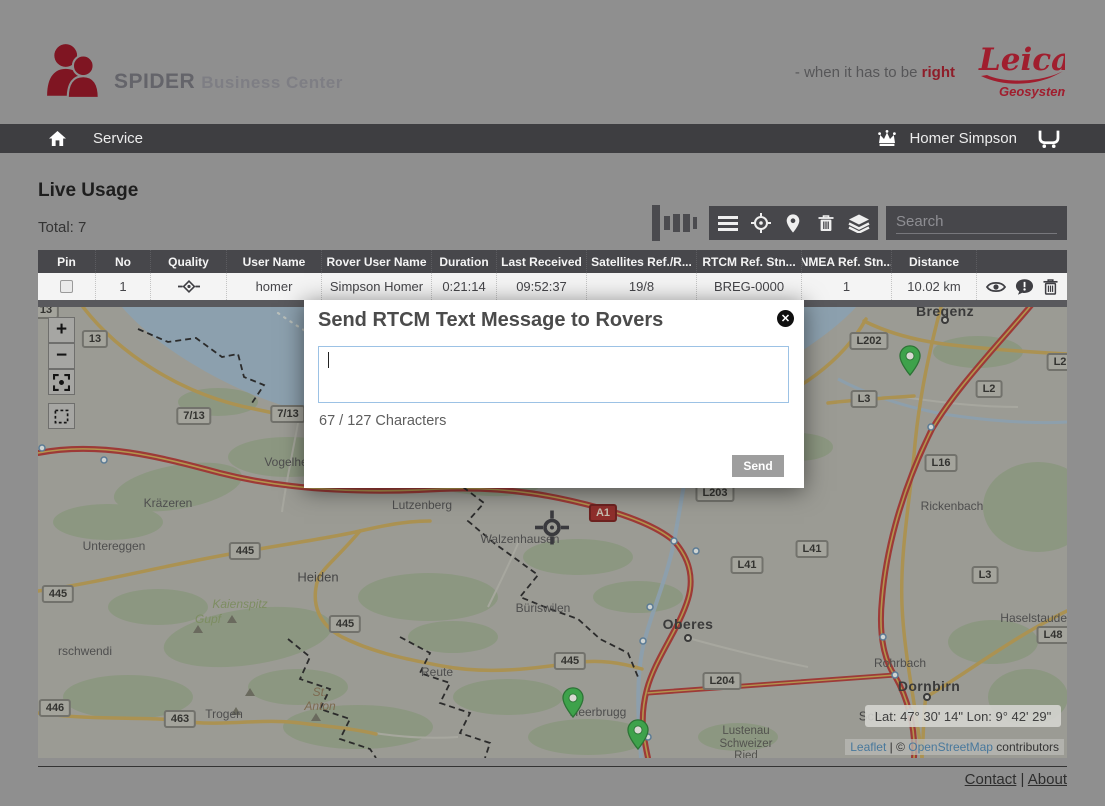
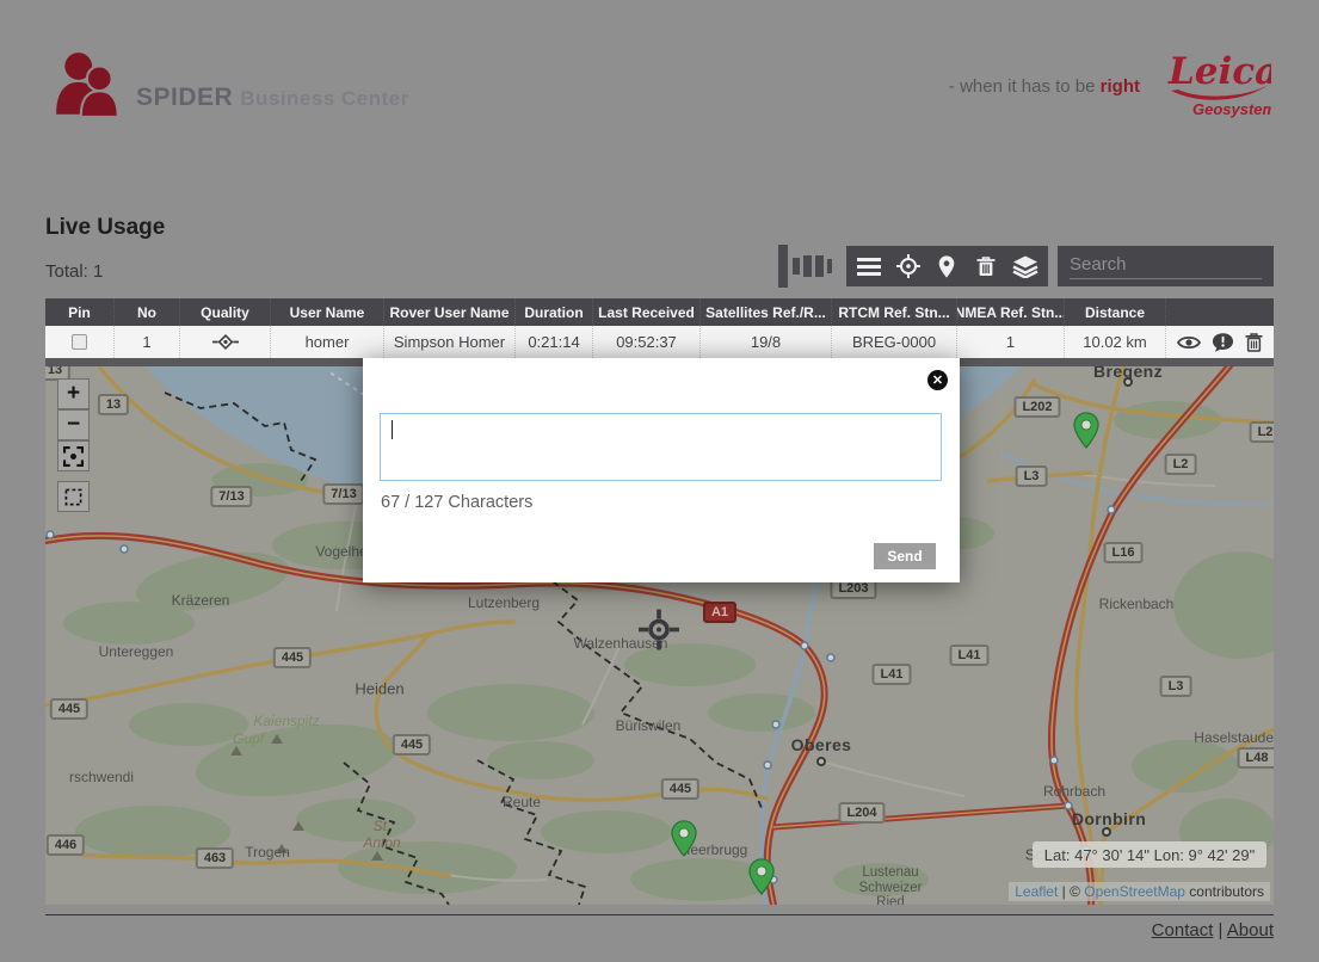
  - when it has to be right
  Leica
  Geosystem
- Service
- Homer Simpson
  Live Usage
- Total: 7
+ Total: 1
  Search
  Pin
  No
  Quality
  User Name
  Rover User Name
  Duration
  Last Received
  Satellites Ref./R...
  RTCM Ref. Stn...
  NMEA Ref. Stn..
  Distance
  1
  homer
  Simpson Homer
  0:21:14
  09:52:37
  19/8
  BREG-0000
  1
  10.02 km
  Kräzeren
  Untereggen
  Vogelh
  Lutzenberg
  Heiden
  Walzenhausen
  Büriswilen
  Oberes
  Bregenz
  Rickenbach
  Haselstaude
  Rohrbach
  Dornbirn
  Lustenau
  Schweizer
  Ried
  eerbrugg
  Trogen
  rschwendi
  Reute
  St.
  Anton
  Kaienspitz
  Gupf
  Sch
  13
  13
  7/13
  7/13
  445
  445
  445
  445
  446
  463
  L202
  L3
  L3
  L2
  L2
  L16
  L41
  L41
  L203
  L204
  L48
  A1
  +
  −
  Lat: 47° 30' 14" Lon: 9° 42' 29"
  Leaflet | © OpenStreetMap contributors
- Send RTCM Text Message to Rovers
  ✕
  67 / 127 Characters
  Send
  Contact | About
